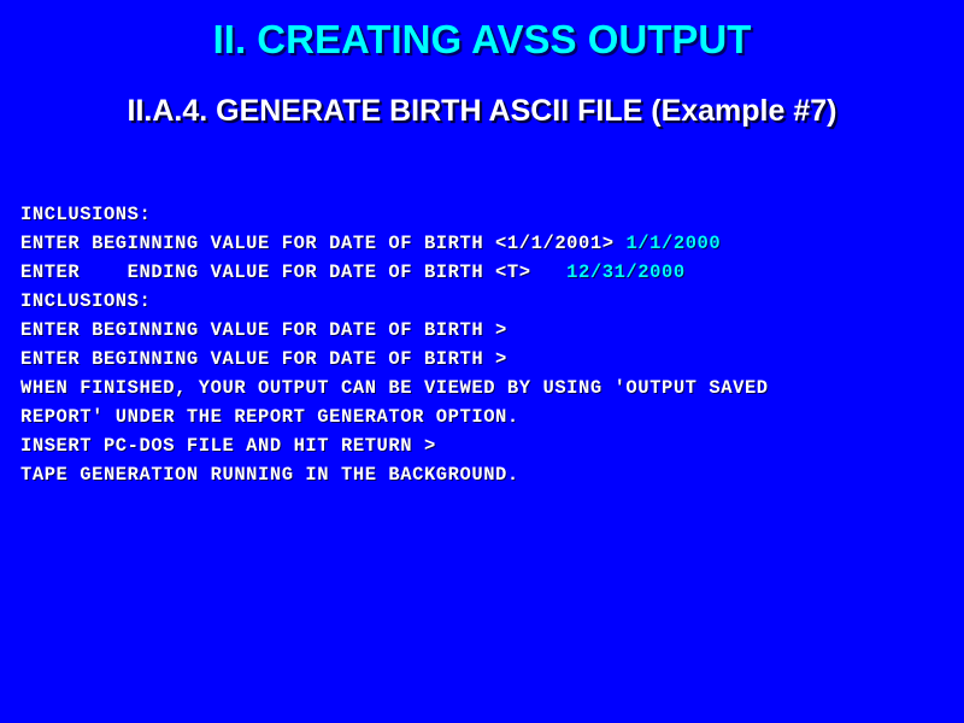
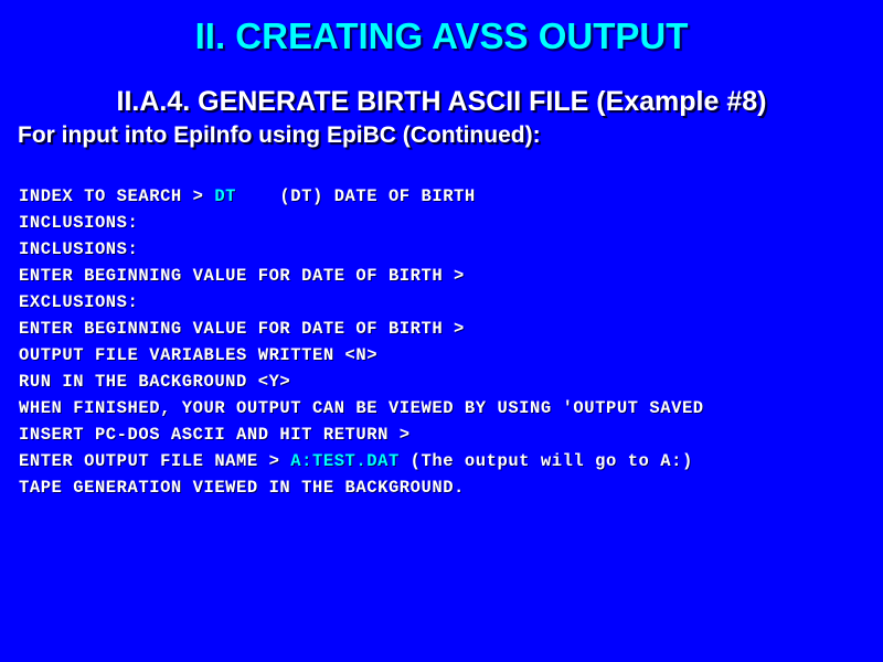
  II. CREATING AVSS OUTPUT
- II.A.4. GENERATE BIRTH ASCII FILE (Example #7)
+ II.A.4. GENERATE BIRTH ASCII FILE (Example #8)
+ For input into EpiInfo using EpiBC (Continued):
+ INDEX TO SEARCH > DT (DT) DATE OF BIRTH
  INCLUSIONS:
- ENTER BEGINNING VALUE FOR DATE OF BIRTH <1/1/2001> 1/1/2000
- ENTER ENDING VALUE FOR DATE OF BIRTH <T> 12/31/2000
  INCLUSIONS:
  ENTER BEGINNING VALUE FOR DATE OF BIRTH >
+ EXCLUSIONS:
  ENTER BEGINNING VALUE FOR DATE OF BIRTH >
+ OUTPUT FILE VARIABLES WRITTEN <N>
+ RUN IN THE BACKGROUND <Y>
  WHEN FINISHED, YOUR OUTPUT CAN BE VIEWED BY USING 'OUTPUT SAVED
- REPORT' UNDER THE REPORT GENERATOR OPTION.
- INSERT PC-DOS FILE AND HIT RETURN >
+ INSERT PC-DOS ASCII AND HIT RETURN >
+ ENTER OUTPUT FILE NAME > A:TEST.DAT (The output will go to A:)
- TAPE GENERATION RUNNING IN THE BACKGROUND.
+ TAPE GENERATION VIEWED IN THE BACKGROUND.
